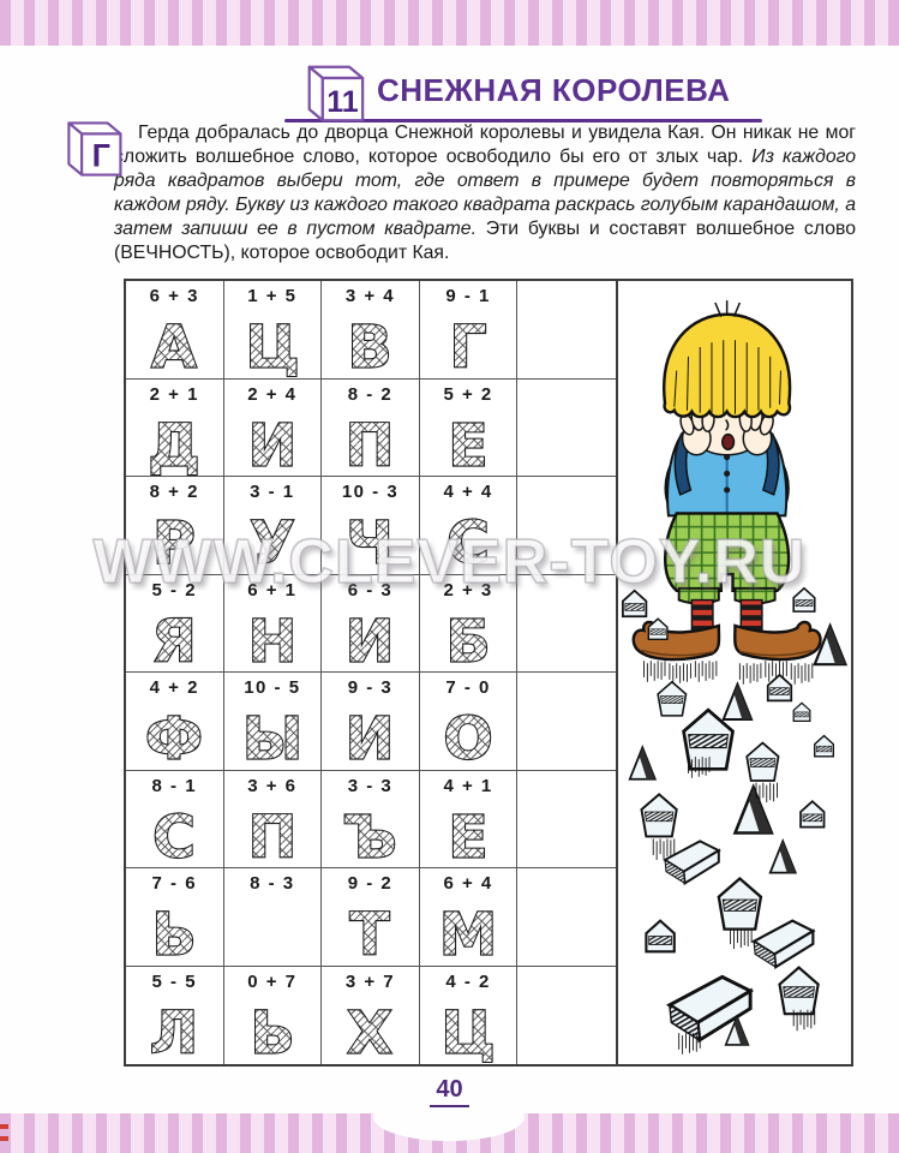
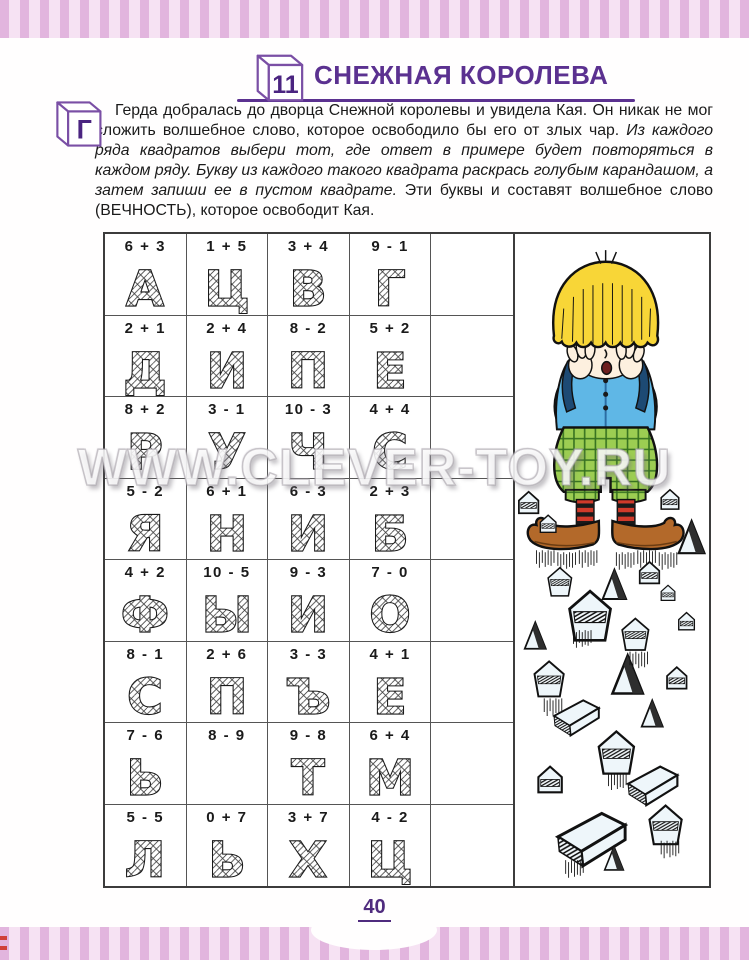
  11
  СНЕЖНАЯ КОРОЛЕВА
  Г
  Герда добралась до дворца Снежной королевы и увидела Кая. Он никак не мог ложить волшебное слово, которое освободило бы его от злых чар. Из каждого ряда квадратов выбери тот, где ответ в примере будет повторяться в каждом ряду. Букву из каждого такого квадрата раскрась голубым карандашом, а затем запиши ее в пустом квадрате. Эти буквы и составят волшебное слово (ВЕЧНОСТЬ), которое освободит Кая.
  6 + 3
  А
  1 + 5
  Ц
  3 + 4
  В
  9 - 1
  Г
  2 + 1
  Д
  2 + 4
  И
  8 - 2
  П
  5 + 2
  Е
  8 + 2
  Р
  3 - 1
  У
  10 - 3
  Ч
  4 + 4
  С
  5 - 2
  Я
  6 + 1
  Н
  6 - 3
  И
  2 + 3
  Б
  4 + 2
  Ф
  10 - 5
  Ы
  9 - 3
  И
  7 - 0
  О
  8 - 1
  С
- 3 + 6
+ 2 + 6
  П
  3 - 3
  Ъ
  4 + 1
  Е
  7 - 6
  Ь
- 8 - 3
+ 8 - 9
- 9 - 2
+ 9 - 8
  Т
  6 + 4
  М
  5 - 5
  Л
  0 + 7
  Ь
  3 + 7
  Х
  4 - 2
  Ц
  WWW.CLEVER-TOY.RU
  40
